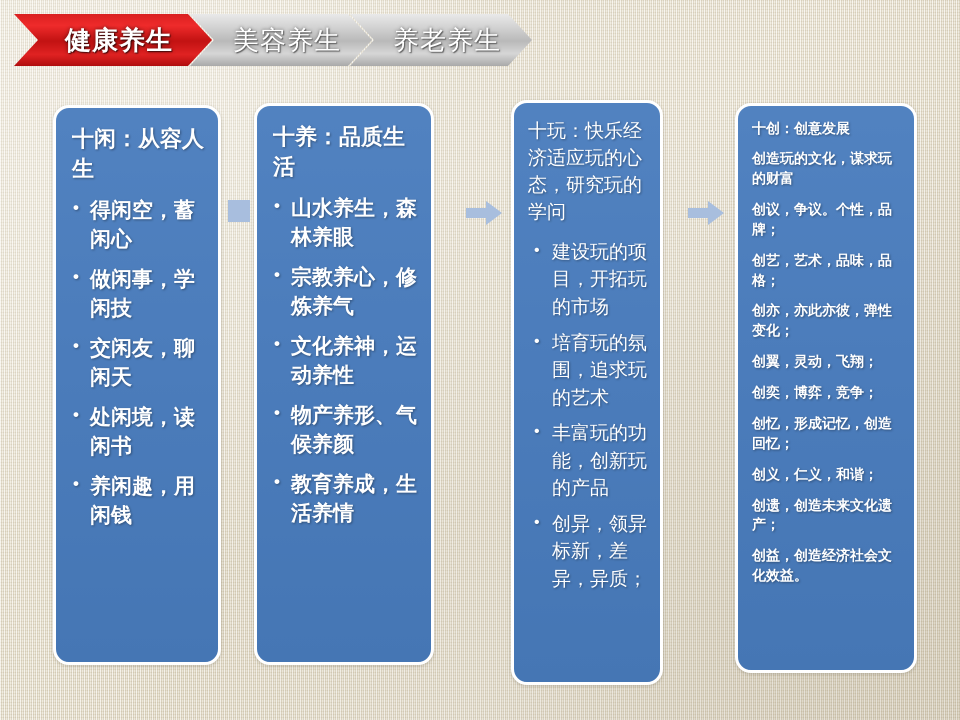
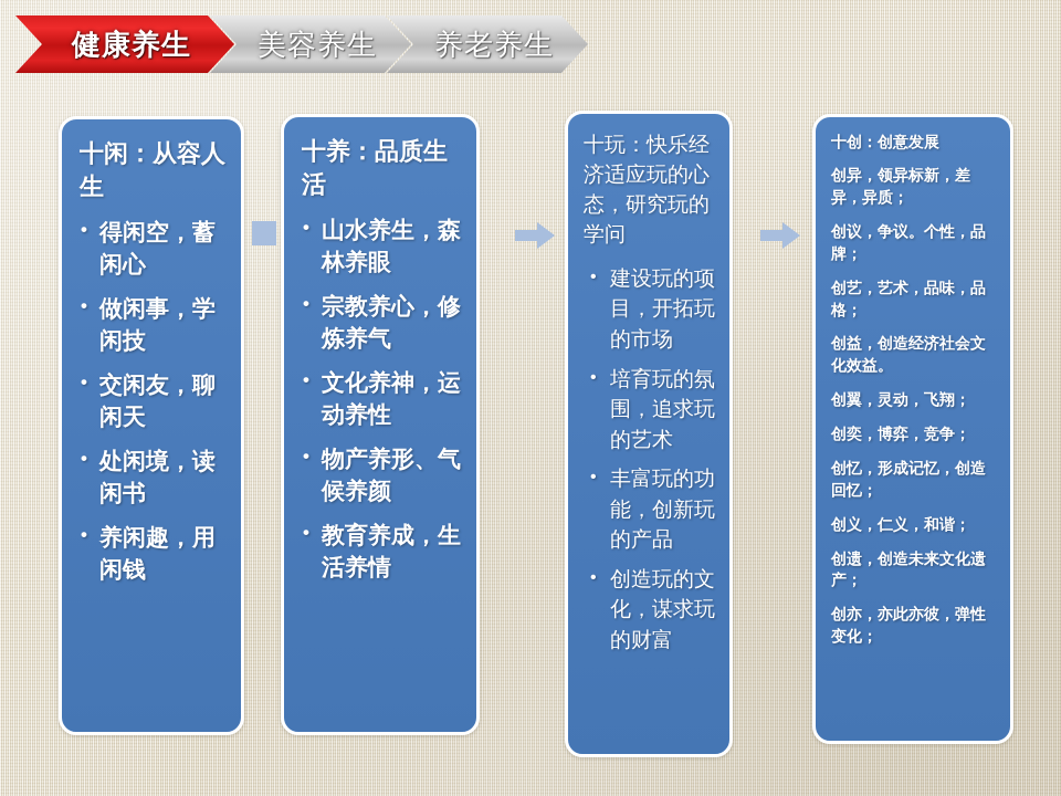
  健康养生
  美容养生
  养老养生
  十闲：从容人生
  得闲空，蓄闲心
  做闲事，学闲技
  交闲友，聊闲天
  处闲境，读闲书
  养闲趣，用闲钱
  十养：品质生活
  山水养生，森林养眼
  宗教养心，修炼养气
  文化养神，运动养性
  物产养形、气候养颜
  教育养成，生活养情
  十玩：快乐经济适应玩的心态，研究玩的学问
  建设玩的项目，开拓玩的市场
  培育玩的氛围，追求玩的艺术
  丰富玩的功能，创新玩的产品
- 创异，领异标新，差异，异质；
+ 创造玩的文化，谋求玩的财富
  十创：创意发展
- 创造玩的文化，谋求玩的财富
+ 创异，领异标新，差异，异质；
  创议，争议。个性，品牌；
  创艺，艺术，品味，品格；
- 创亦，亦此亦彼，弹性变化；
+ 创益，创造经济社会文化效益。
  创翼，灵动，飞翔；
  创奕，博弈，竞争；
  创忆，形成记忆，创造回忆；
  创义，仁义，和谐；
  创遗，创造未来文化遗产；
- 创益，创造经济社会文化效益。
+ 创亦，亦此亦彼，弹性变化；
